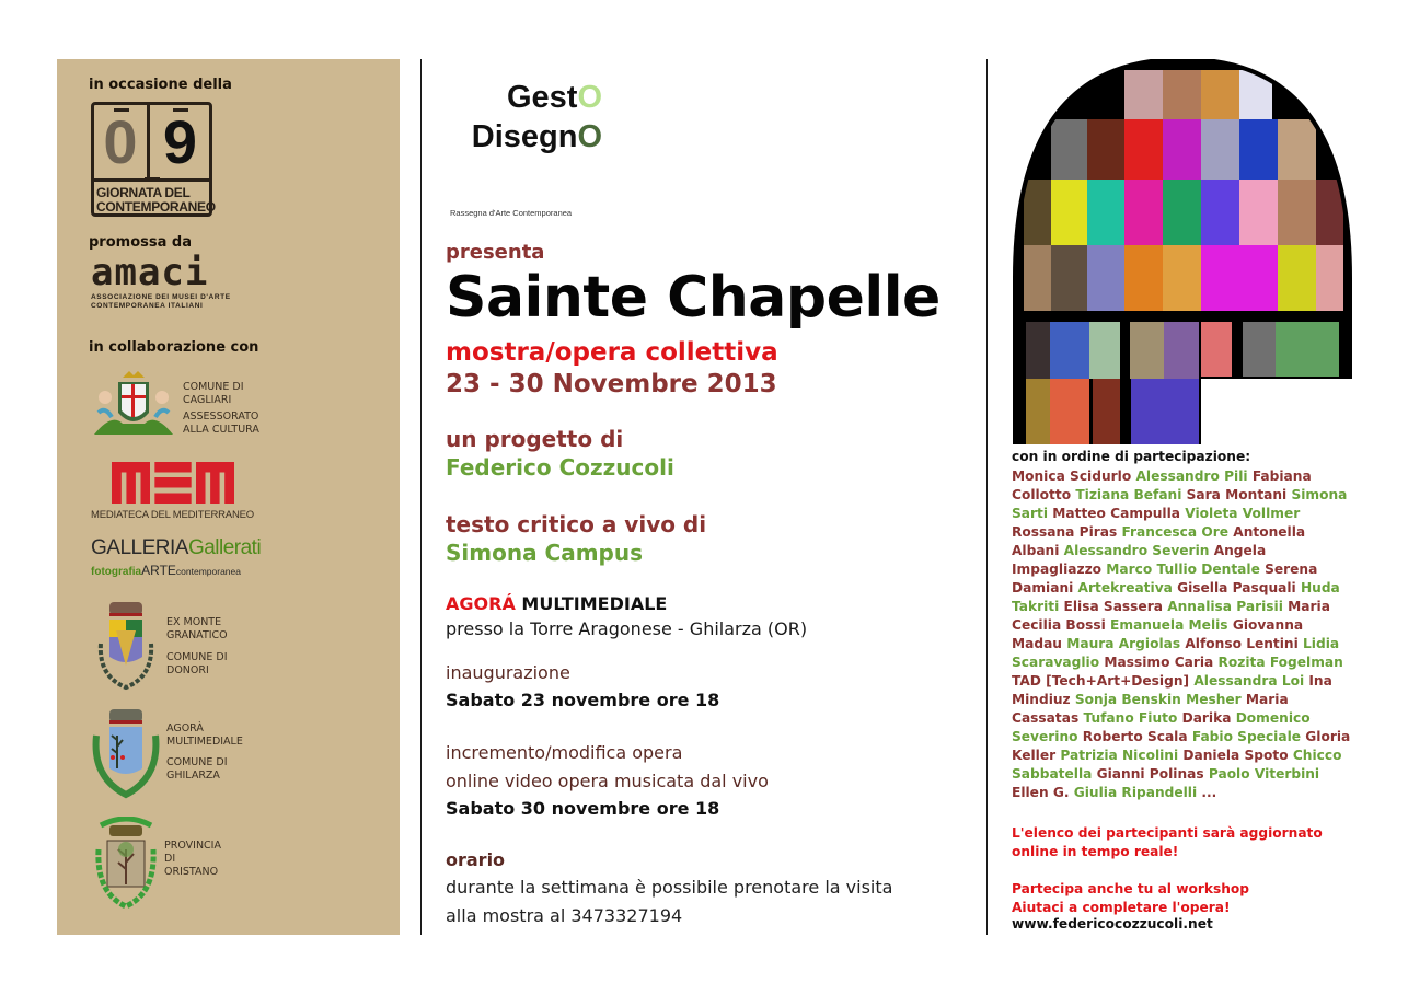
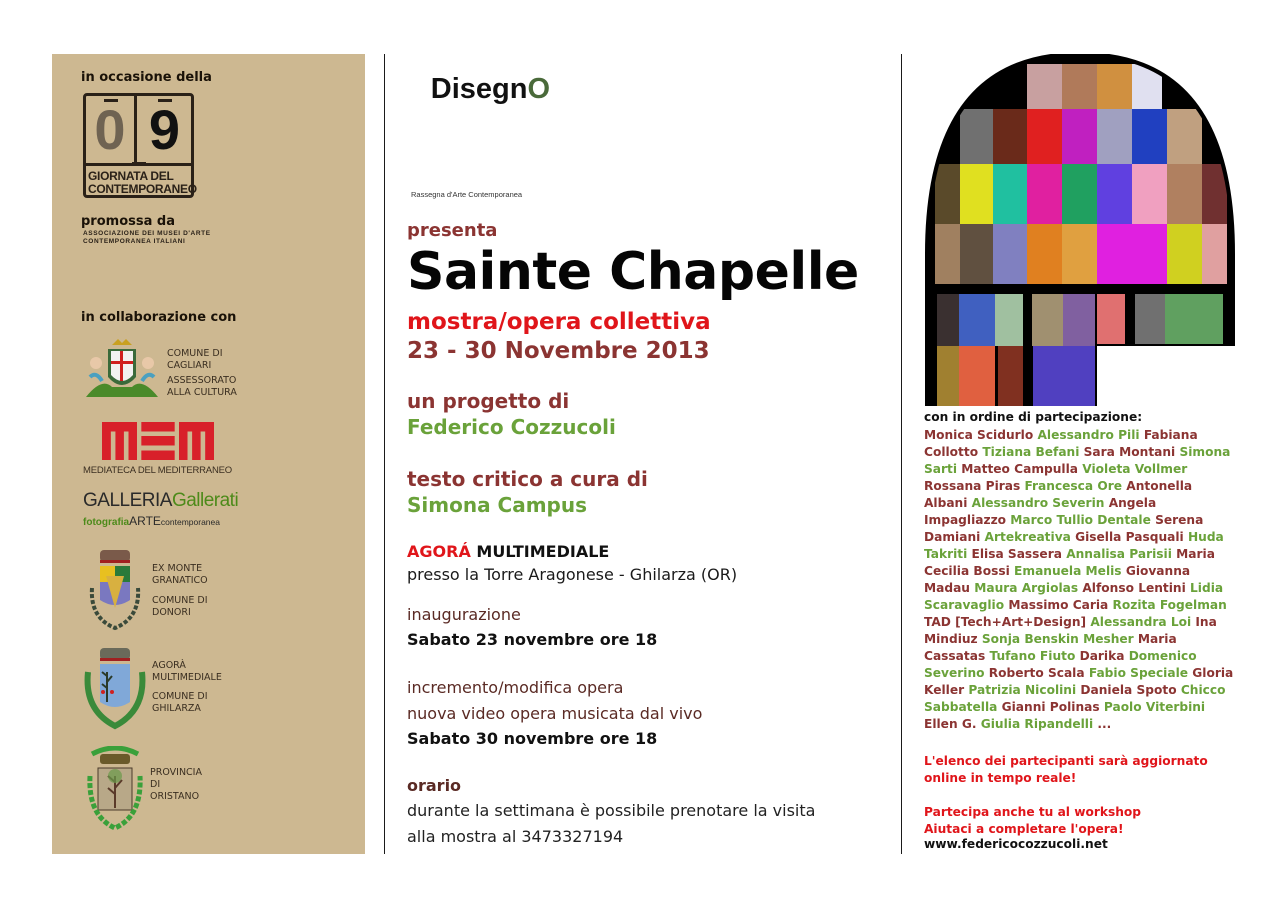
  in occasione della
  0
  9
  GIORNATA DEL
  CONTEMPORANEO
  promossa da
- amaci
  in collaborazione con
  COMUNE DI
  CAGLIARI
  ASSESSORATO
  ALLA CULTURA
  MEDIATECA DEL MEDITERRANEO
  GALLERIAGallerati
  fotografiaARTEcontemporanea
  EX MONTE
  GRANATICO
  COMUNE DI
  DONORI
  AGORÀ
  MULTIMEDIALE
  COMUNE DI
  GHILARZA
  PROVINCIA
  DI
  ORISTANO
- GestO
  DisegnO
  Rassegna d'Arte Contemporanea
  presenta
  Sainte Chapelle
  mostra/opera collettiva
  23 - 30 Novembre 2013
  un progetto di
  Federico Cozzucoli
- testo critico a vivo di
+ testo critico a cura di
  Simona Campus
  AGORÁ MULTIMEDIALE
  presso la Torre Aragonese - Ghilarza (OR)
  inaugurazione
  Sabato 23 novembre ore 18
  incremento/modifica opera
- online video opera musicata dal vivo
+ nuova video opera musicata dal vivo
  Sabato 30 novembre ore 18
  orario
  durante la settimana è possibile prenotare la visita
  alla mostra al 3473327194
  con in ordine di partecipazione:
  Monica Scidurlo Alessandro Pili Fabiana Collotto Tiziana Befani Sara Montani Simona Sarti Matteo Campulla Violeta Vollmer Rossana Piras Francesca Ore Antonella Albani Alessandro Severin Angela Impagliazzo Marco Tullio Dentale Serena Damiani Artekreativa Gisella Pasquali Huda Takriti Elisa Sassera Annalisa Parisii Maria Cecilia Bossi Emanuela Melis Giovanna Madau Maura Argiolas Alfonso Lentini Lidia Scaravaglio Massimo Caria Rozita Fogelman TAD [Tech+Art+Design] Alessandra Loi Ina Mindiuz Sonja Benskin Mesher Maria Cassatas Tufano Fiuto Darika Domenico Severino Roberto Scala Fabio Speciale Gloria Keller Patrizia Nicolini Daniela Spoto Chicco Sabbatella Gianni Polinas Paolo Viterbini Ellen G. Giulia Ripandelli ...
  L'elenco dei partecipanti sarà aggiornato
  online in tempo reale!
  Partecipa anche tu al workshop
  Aiutaci a completare l'opera!
  www.federicocozzucoli.net
